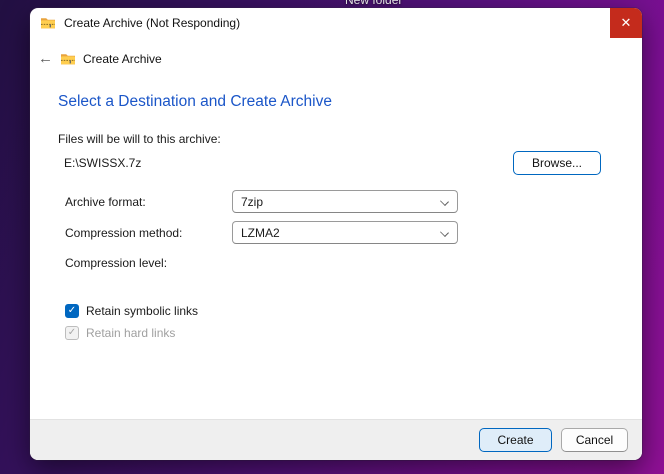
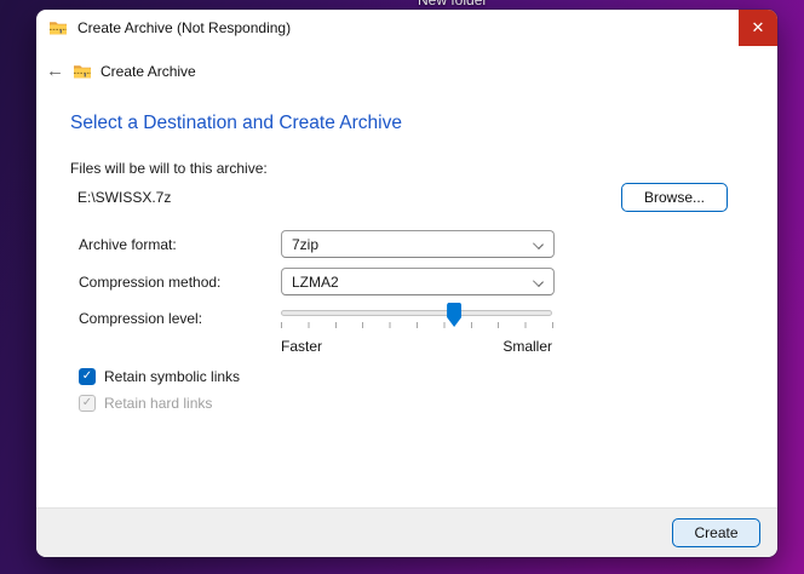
  New folder
  Create Archive (Not Responding)
  ✕
  ←
  Create Archive
  Select a Destination and Create Archive
  Files will be will to this archive:
  E:\SWISSX.7z
  Browse...
  Archive format:
  7zip
  Compression method:
  LZMA2
  Compression level:
+ Faster
+ Smaller
  ✓
  Retain symbolic links
  ✓
  Retain hard links
  Create
- Cancel
